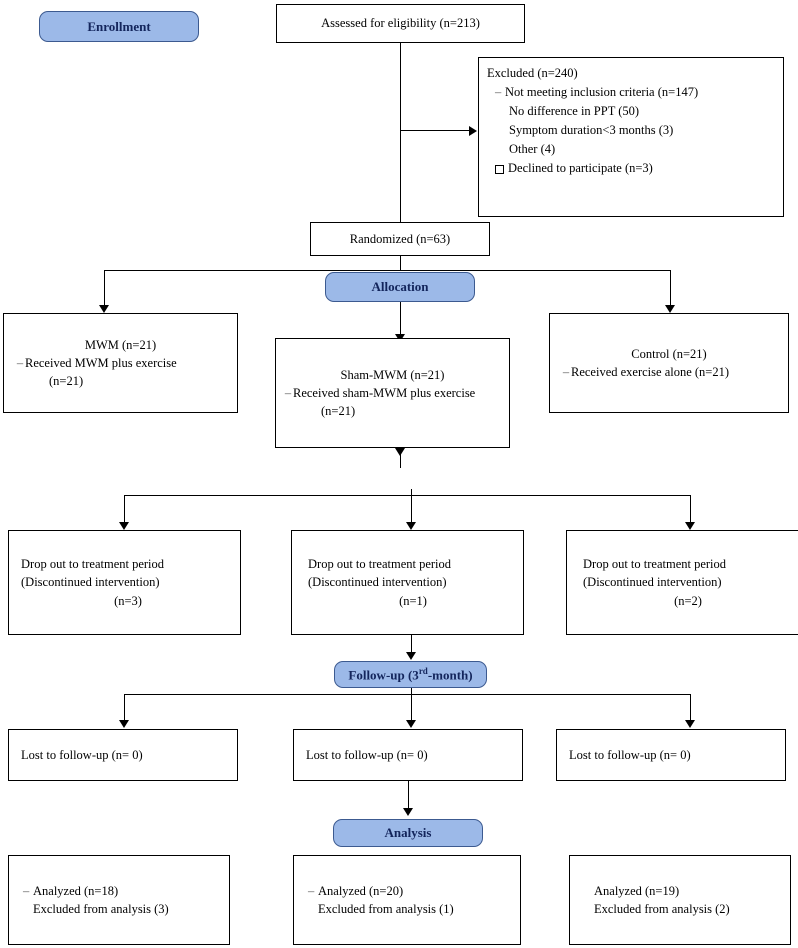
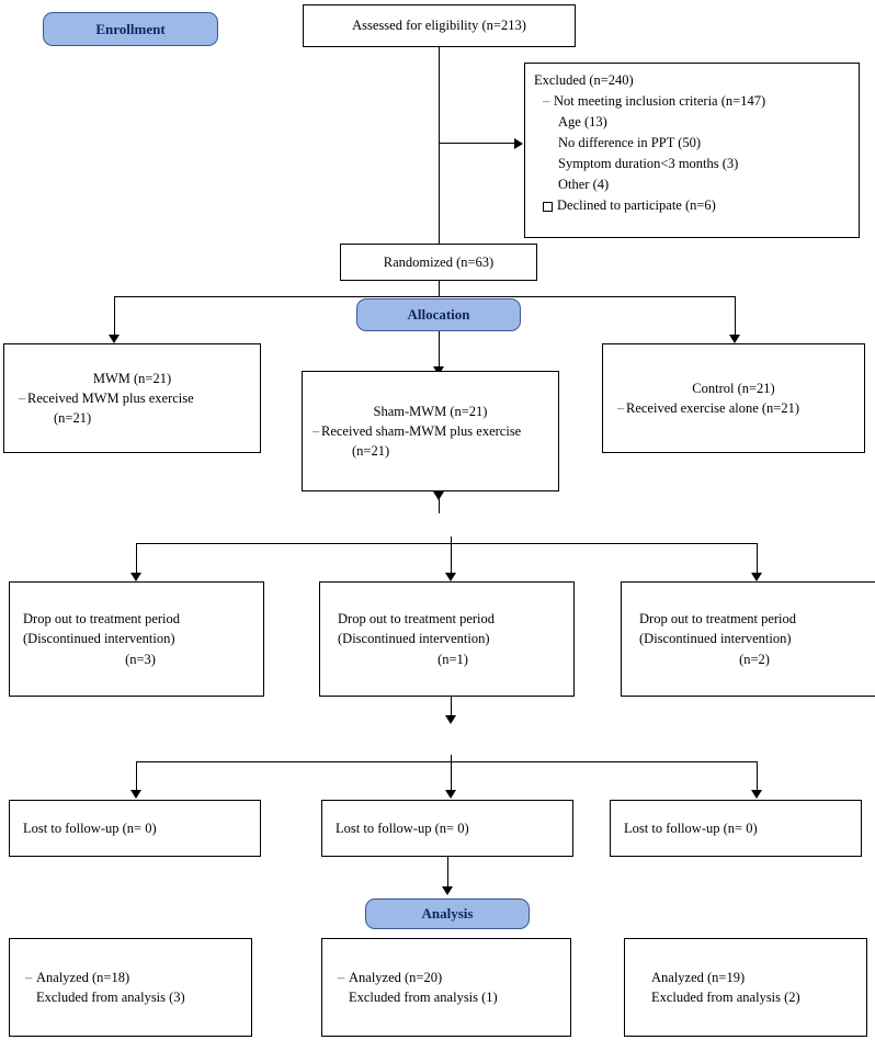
  Enrollment
  Assessed for eligibility (n=213)
  Excluded (n=240)
  – Not meeting inclusion criteria (n=147)
+ Age (13)
  No difference in PPT (50)
  Symptom duration<3 months (3)
  Other (4)
- Declined to participate (n=3)
+ Declined to participate (n=6)
  Randomized (n=63)
  Allocation
  MWM (n=21)
  – Received MWM plus exercise
  (n=21)
  Sham-MWM (n=21)
  – Received sham-MWM plus exercise
  (n=21)
  Control (n=21)
  – Received exercise alone (n=21)
  Drop out to treatment period
  (Discontinued intervention)
  (n=3)
  Drop out to treatment period
  (Discontinued intervention)
  (n=1)
  Drop out to treatment period
  (Discontinued intervention)
  (n=2)
- Follow-up (3rd-month)
  Lost to follow-up (n= 0)
  Lost to follow-up (n= 0)
  Lost to follow-up (n= 0)
  Analysis
  – Analyzed (n=18)
  Excluded from analysis (3)
  – Analyzed (n=20)
  Excluded from analysis (1)
  Analyzed (n=19)
  Excluded from analysis (2)
